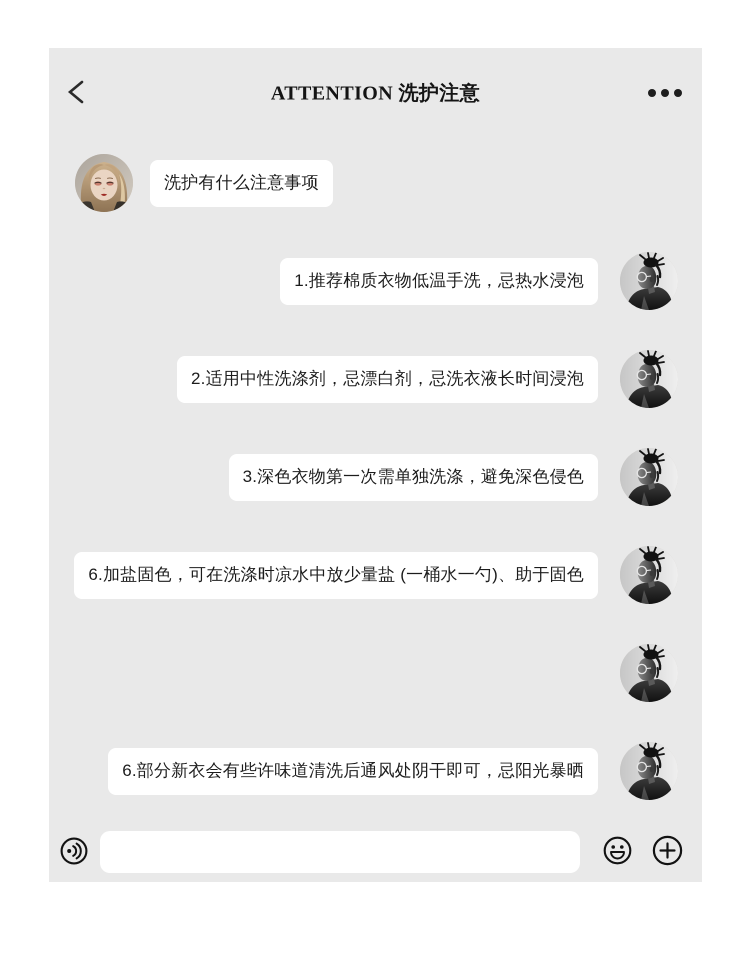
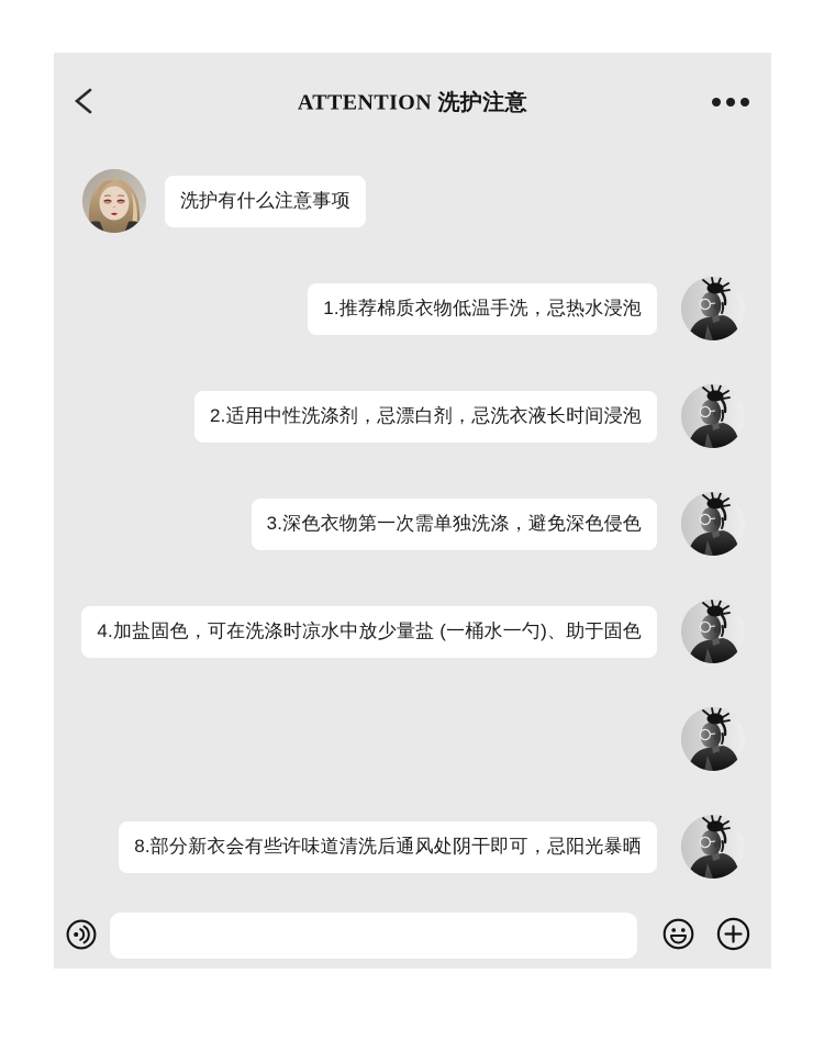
  ATTENTION 洗护注意
  洗护有什么注意事项
  1.推荐棉质衣物低温手洗，忌热水浸泡
  2.适用中性洗涤剂，忌漂白剂，忌洗衣液长时间浸泡
  3.深色衣物第一次需单独洗涤，避免深色侵色
- 6.加盐固色，可在洗涤时凉水中放少量盐 (一桶水一勺)、助于固色
+ 4.加盐固色，可在洗涤时凉水中放少量盐 (一桶水一勺)、助于固色
- 6.部分新衣会有些许味道清洗后通风处阴干即可，忌阳光暴晒
+ 8.部分新衣会有些许味道清洗后通风处阴干即可，忌阳光暴晒
